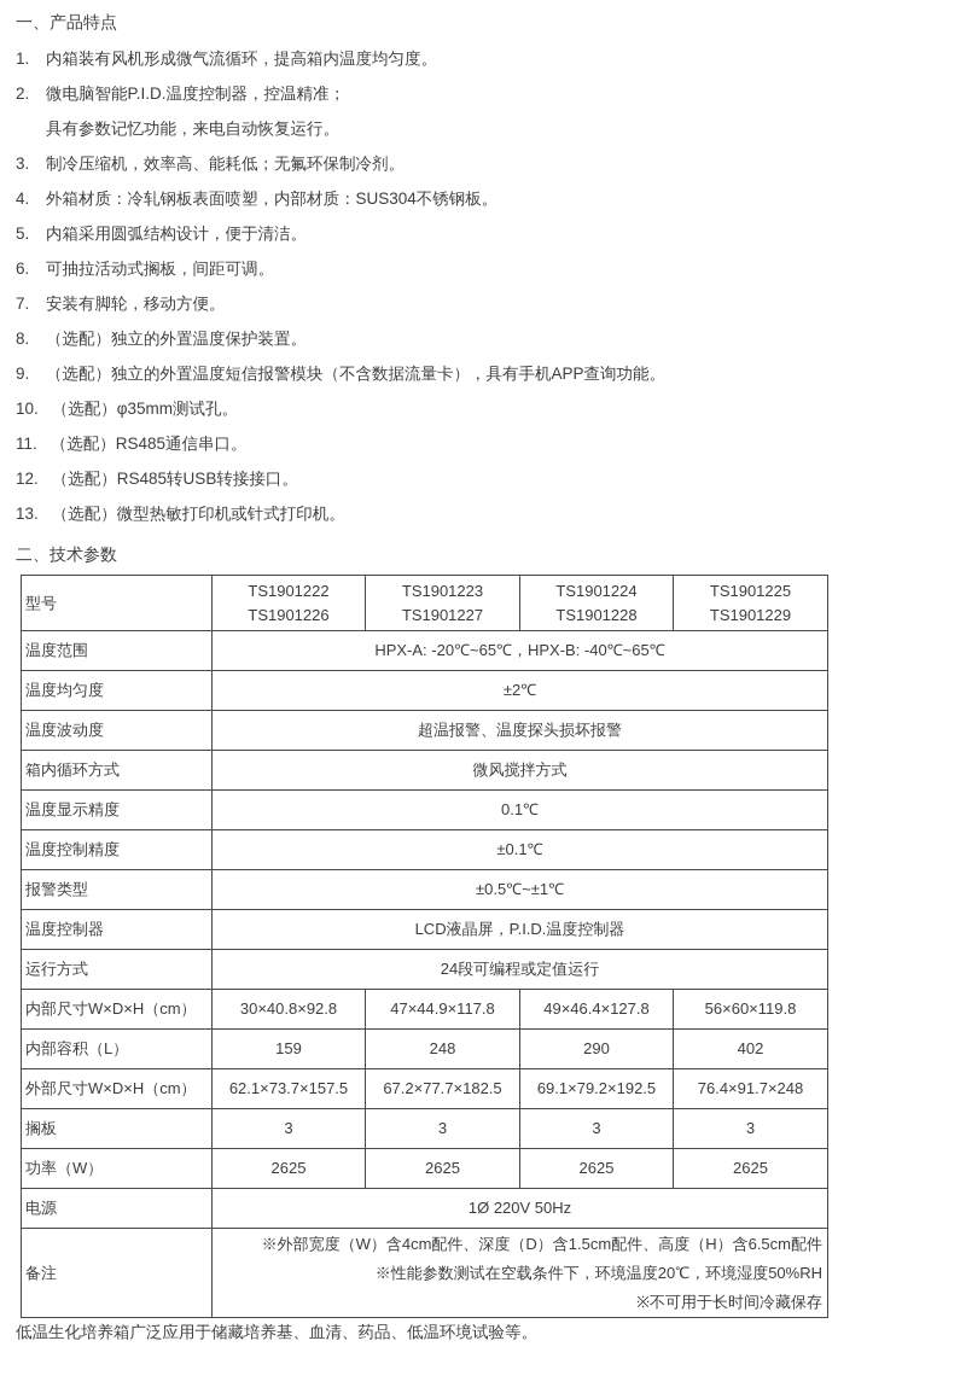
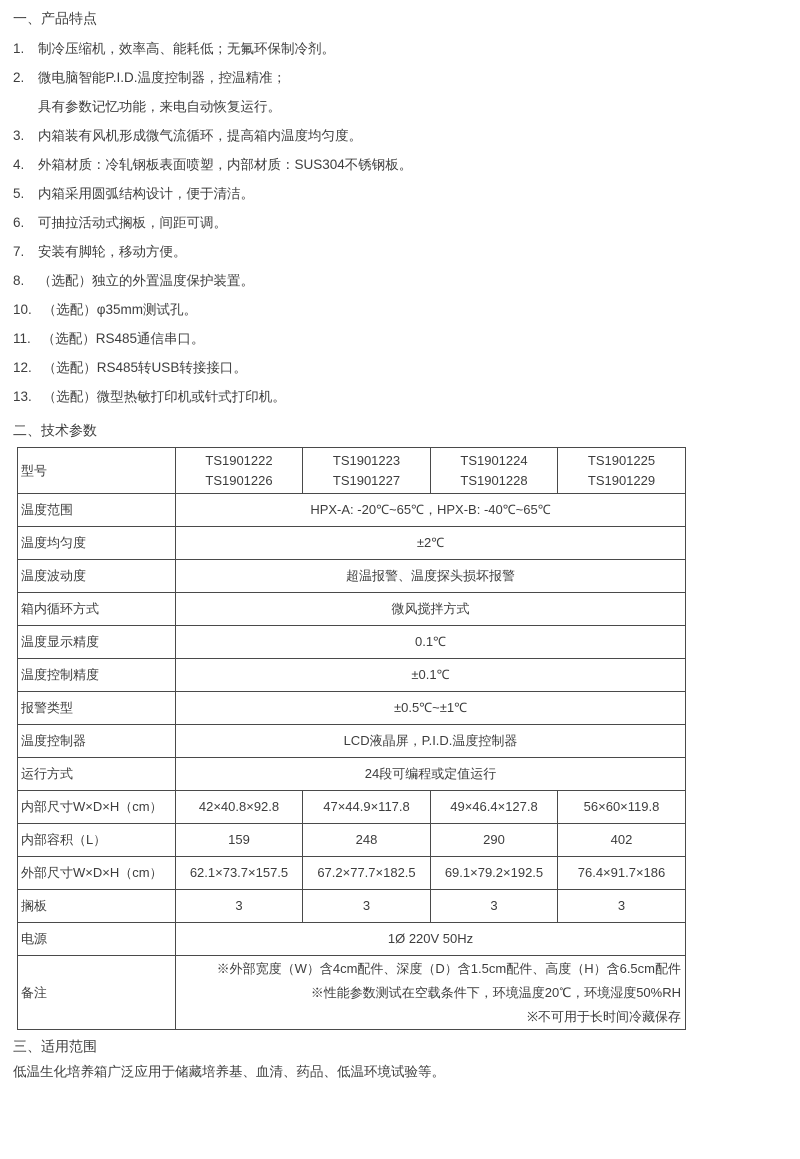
  一、产品特点
  1.
- 内箱装有风机形成微气流循环，提高箱内温度均匀度。
+ 制冷压缩机，效率高、能耗低；无氟环保制冷剂。
  2.
  微电脑智能P.I.D.温度控制器，控温精准；
  具有参数记忆功能，来电自动恢复运行。
  3.
- 制冷压缩机，效率高、能耗低；无氟环保制冷剂。
+ 内箱装有风机形成微气流循环，提高箱内温度均匀度。
  4.
  外箱材质：冷轧钢板表面喷塑，内部材质：SUS304不锈钢板。
  5.
  内箱采用圆弧结构设计，便于清洁。
  6.
  可抽拉活动式搁板，间距可调。
  7.
  安装有脚轮，移动方便。
  8.
  （选配）独立的外置温度保护装置。
- 9.
- （选配）独立的外置温度短信报警模块（不含数据流量卡），具有手机APP查询功能。
  10.
  （选配）φ35mm测试孔。
  11.
  （选配）RS485通信串口。
  12.
  （选配）RS485转USB转接接口。
  13.
  （选配）微型热敏打印机或针式打印机。
  二、技术参数
  型号	TS1901222 TS1901226	TS1901223 TS1901227	TS1901224 TS1901228	TS1901225 TS1901229
  温度范围	HPX-A: -20℃~65℃，HPX-B: -40℃~65℃
  温度均匀度	±2℃
  温度波动度	超温报警、温度探头损坏报警
  箱内循环方式	微风搅拌方式
  温度显示精度	0.1℃
  温度控制精度	±0.1℃
  报警类型	±0.5℃~±1℃
  温度控制器	LCD液晶屏，P.I.D.温度控制器
  运行方式	24段可编程或定值运行
- 内部尺寸W×D×H（cm）	30×40.8×92.8	47×44.9×117.8	49×46.4×127.8	56×60×119.8
+ 内部尺寸W×D×H（cm）	42×40.8×92.8	47×44.9×117.8	49×46.4×127.8	56×60×119.8
  内部容积（L）	159	248	290	402
- 外部尺寸W×D×H（cm）	62.1×73.7×157.5	67.2×77.7×182.5	69.1×79.2×192.5	76.4×91.7×248
+ 外部尺寸W×D×H（cm）	62.1×73.7×157.5	67.2×77.7×182.5	69.1×79.2×192.5	76.4×91.7×186
  搁板	3	3	3	3
- 功率（W）	2625	2625	2625	2625
  电源	1Ø 220V 50Hz
  备注	※外部宽度（W）含4cm配件、深度（D）含1.5cm配件、高度（H）含6.5cm配件 ※性能参数测试在空载条件下，环境温度20℃，环境湿度50%RH ※不可用于长时间冷藏保存
+ 三、适用范围
  低温生化培养箱广泛应用于储藏培养基、血清、药品、低温环境试验等。
